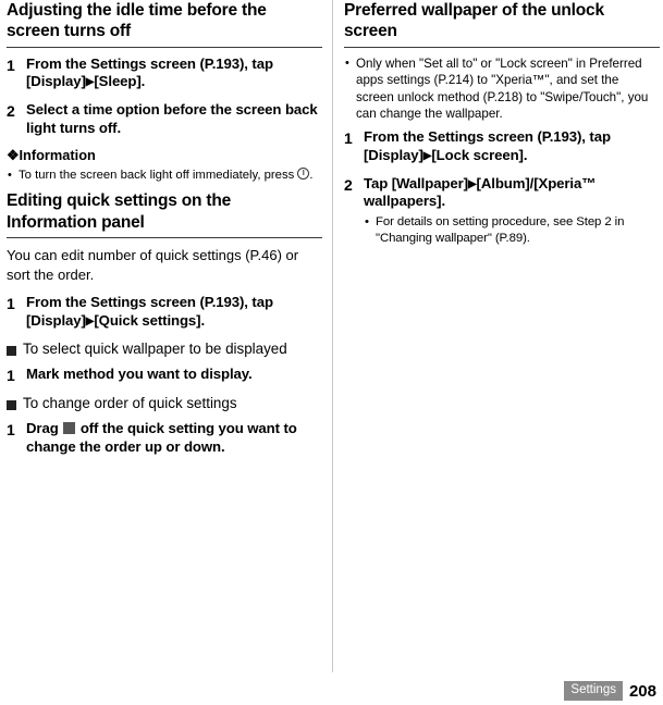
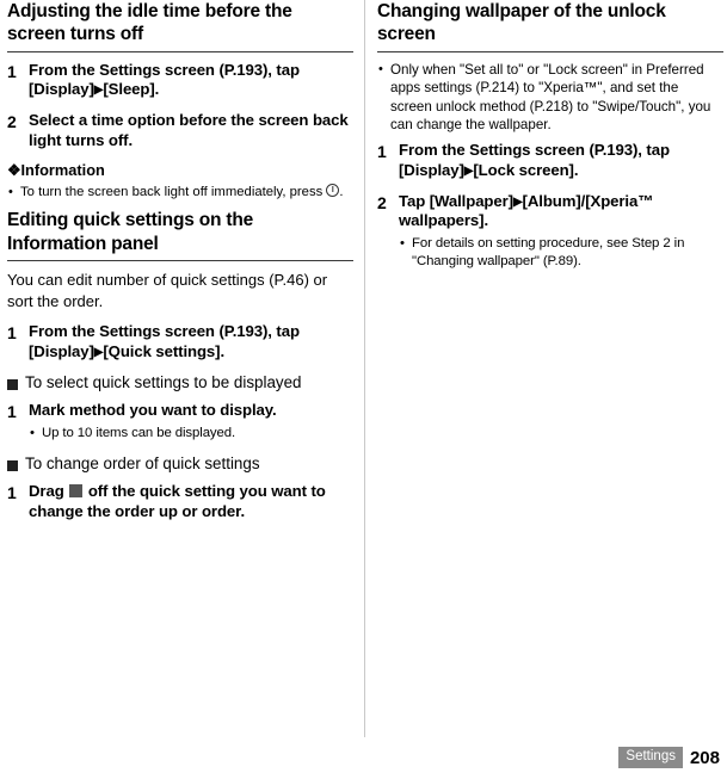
  Adjusting the idle time before the screen turns off
  1
  From the Settings screen (P.193), tap [Display]▶[Sleep].
  2
  Select a time option before the screen back light turns off.
  ❖Information
  To turn the screen back light off immediately, press .
  Editing quick settings on the Information panel
  You can edit number of quick settings (P.46) or sort the order.
  1
  From the Settings screen (P.193), tap [Display]▶[Quick settings].
- To select quick wallpaper to be displayed
+ To select quick settings to be displayed
  1
  Mark method you want to display.
+ Up to 10 items can be displayed.
  To change order of quick settings
  1
- Drag off the quick setting you want to change the order up or down.
+ Drag off the quick setting you want to change the order up or order.
- Preferred wallpaper of the unlock screen
+ Changing wallpaper of the unlock screen
  Only when "Set all to" or "Lock screen" in Preferred apps settings (P.214) to "Xperia™", and set the screen unlock method (P.218) to "Swipe/Touch", you can change the wallpaper.
  1
  From the Settings screen (P.193), tap [Display]▶[Lock screen].
  2
  Tap [Wallpaper]▶[Album]/[Xperia™ wallpapers].
  For details on setting procedure, see Step 2 in "Changing wallpaper" (P.89).
  Settings
  208
